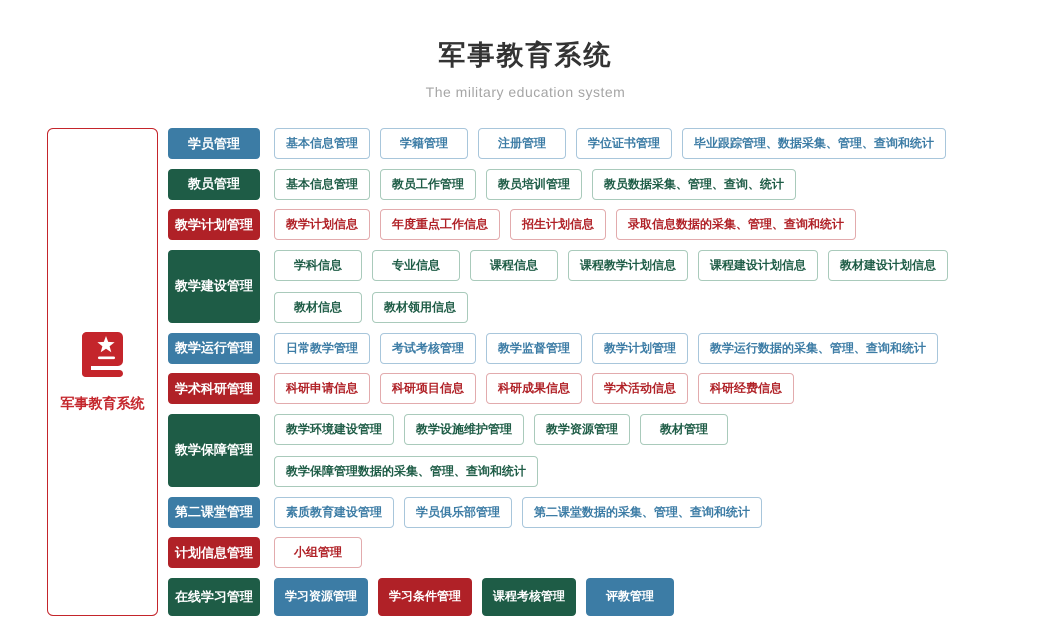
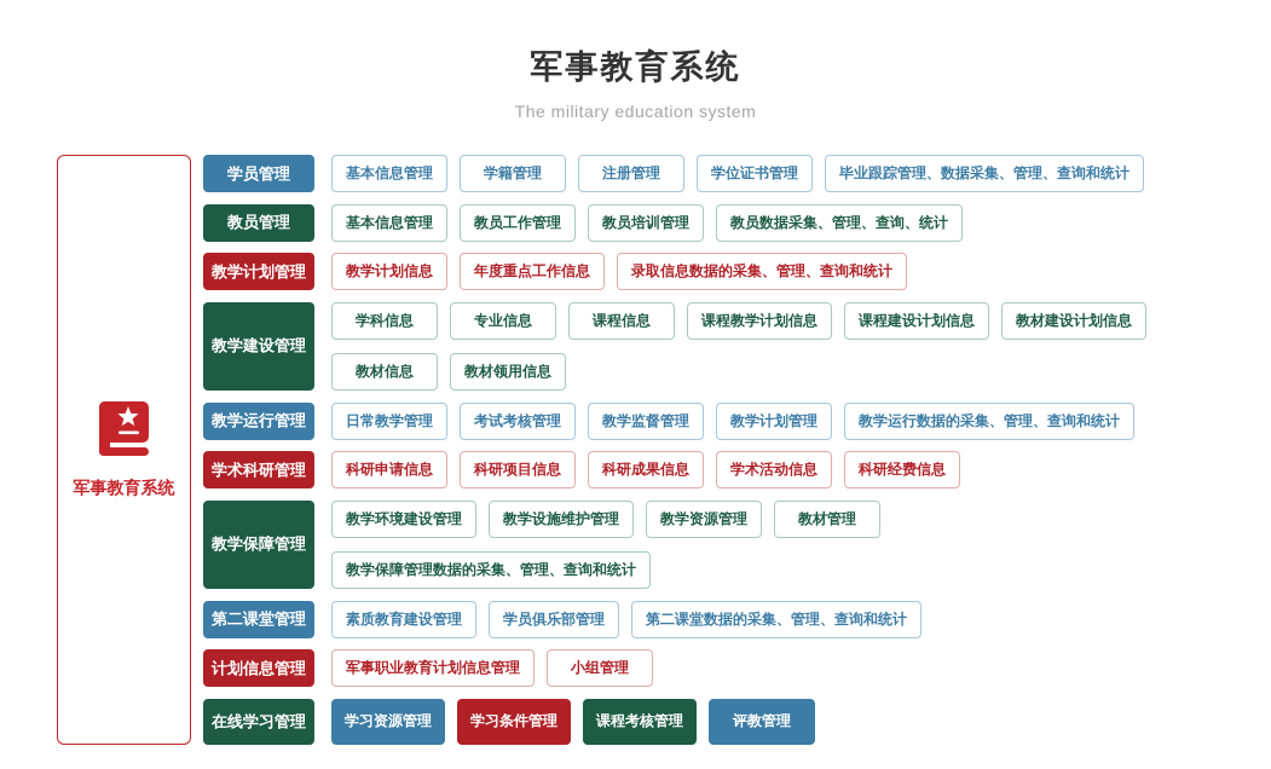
  军事教育系统
  The military education system
  军事教育系统
  学员管理
  基本信息管理
  学籍管理
  注册管理
  学位证书管理
  毕业跟踪管理、数据采集、管理、查询和统计
  教员管理
  基本信息管理
  教员工作管理
  教员培训管理
  教员数据采集、管理、查询、统计
  教学计划管理
  教学计划信息
  年度重点工作信息
- 招生计划信息
  录取信息数据的采集、管理、查询和统计
  教学建设管理
  学科信息
  专业信息
  课程信息
  课程教学计划信息
  课程建设计划信息
  教材建设计划信息
  教材信息
  教材领用信息
  教学运行管理
  日常教学管理
  考试考核管理
  教学监督管理
  教学计划管理
  教学运行数据的采集、管理、查询和统计
  学术科研管理
  科研申请信息
  科研项目信息
  科研成果信息
  学术活动信息
  科研经费信息
  教学保障管理
  教学环境建设管理
  教学设施维护管理
  教学资源管理
  教材管理
  教学保障管理数据的采集、管理、查询和统计
  第二课堂管理
  素质教育建设管理
  学员俱乐部管理
  第二课堂数据的采集、管理、查询和统计
  计划信息管理
+ 军事职业教育计划信息管理
  小组管理
  在线学习管理
  学习资源管理
  学习条件管理
  课程考核管理
  评教管理
